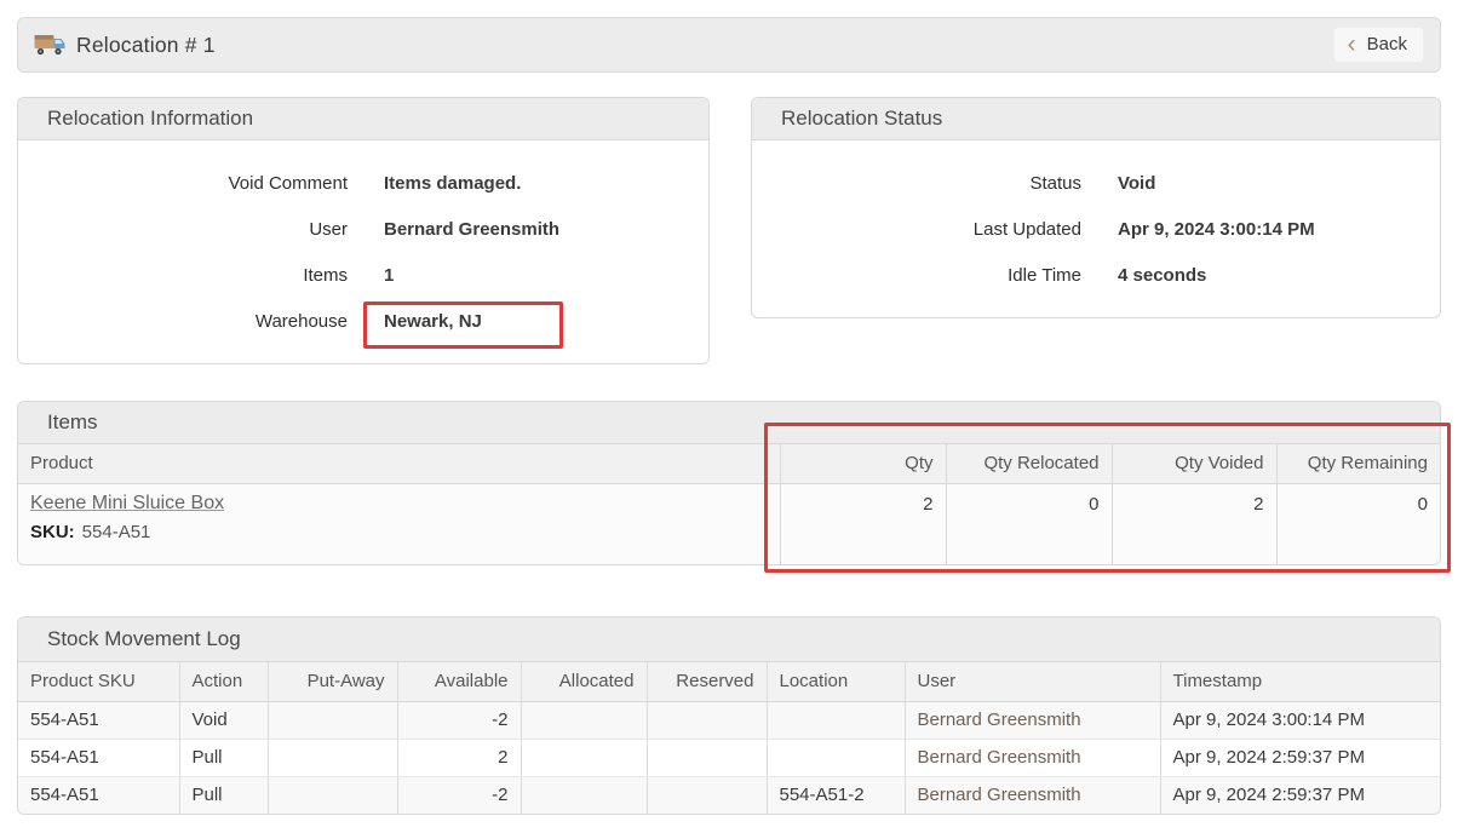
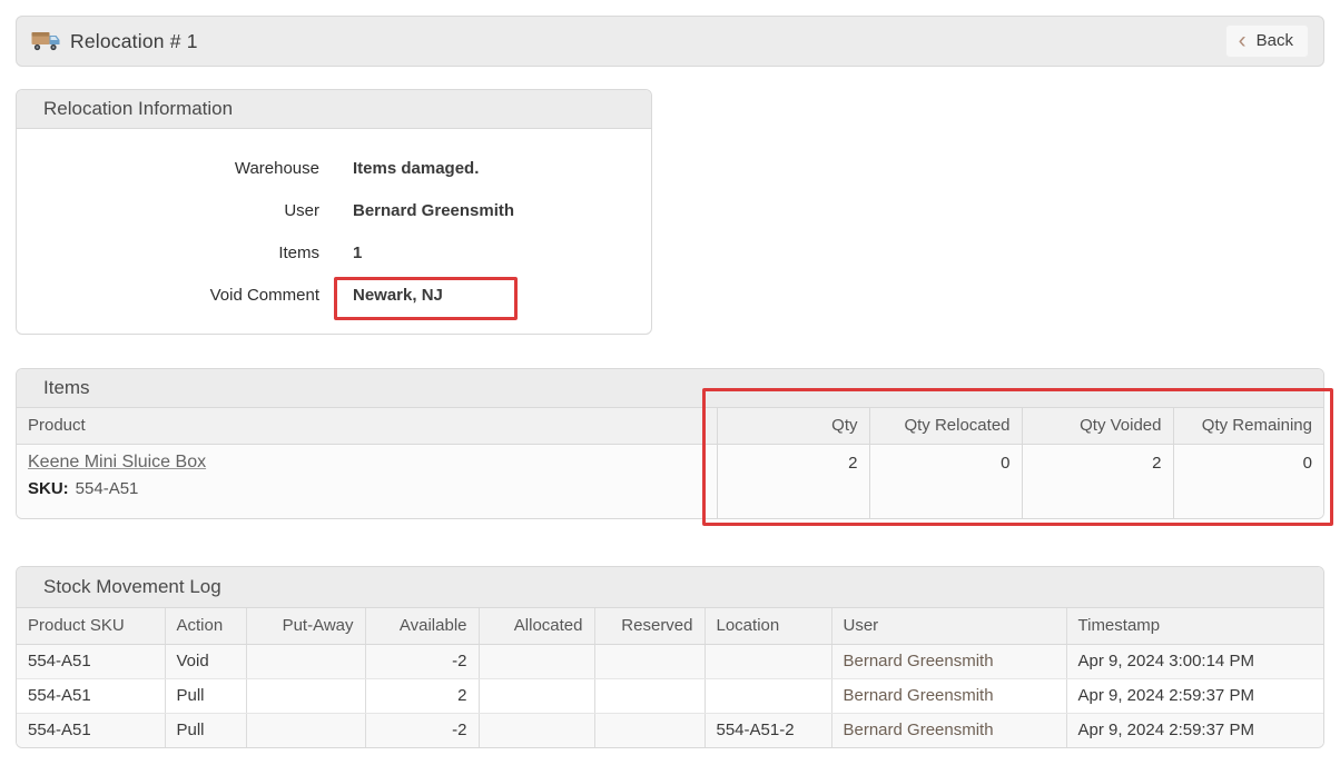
  Relocation # 1
  ‹
  Back
  Relocation Information
- Void Comment
+ Warehouse
  Items damaged.
  User
  Bernard Greensmith
  Items
  1
- Warehouse
+ Void Comment
  Newark, NJ
- Relocation Status
- Status
- Void
- Last Updated
- Apr 9, 2024 3:00:14 PM
- Idle Time
- 4 seconds
  Items
  Product	Qty	Qty Relocated	Qty Voided	Qty Remaining
  Keene Mini Sluice Box SKU: 554-A51	2	0	2	0
  Stock Movement Log
  Product SKU	Action	Put-Away	Available	Allocated	Reserved	Location	User	Timestamp
  554-A51	Void		-2				Bernard Greensmith	Apr 9, 2024 3:00:14 PM
  554-A51	Pull		2				Bernard Greensmith	Apr 9, 2024 2:59:37 PM
  554-A51	Pull		-2			554-A51-2	Bernard Greensmith	Apr 9, 2024 2:59:37 PM
